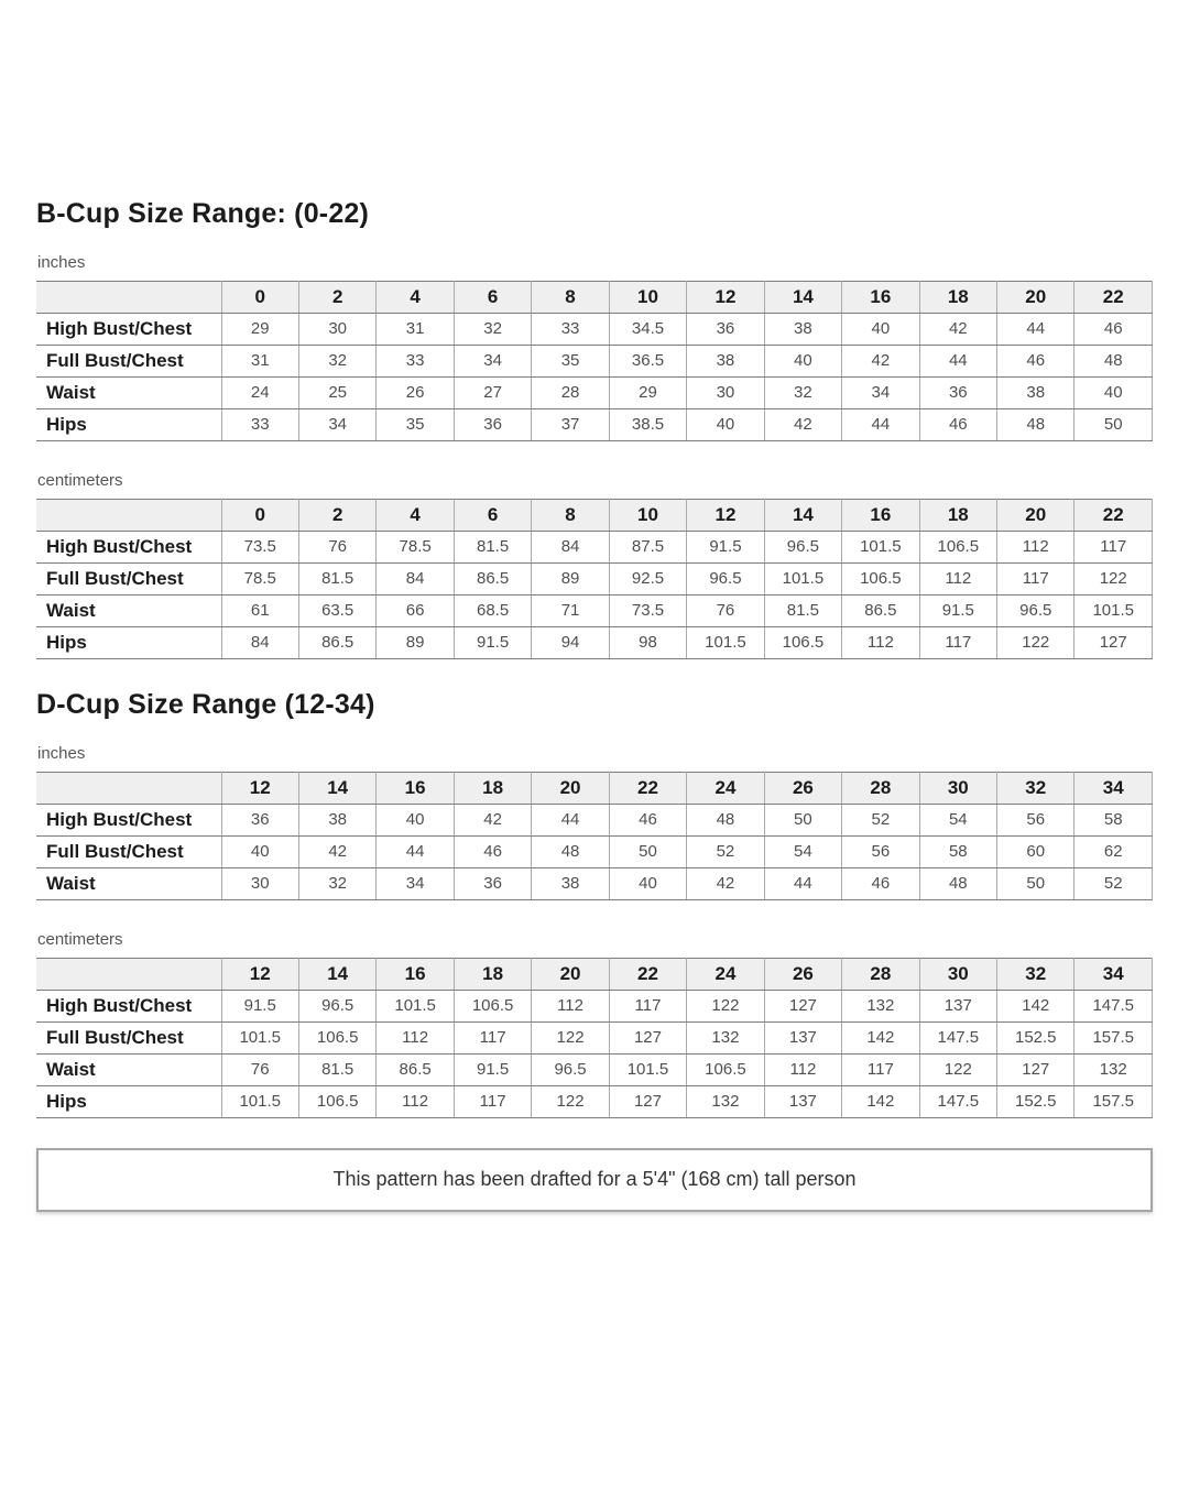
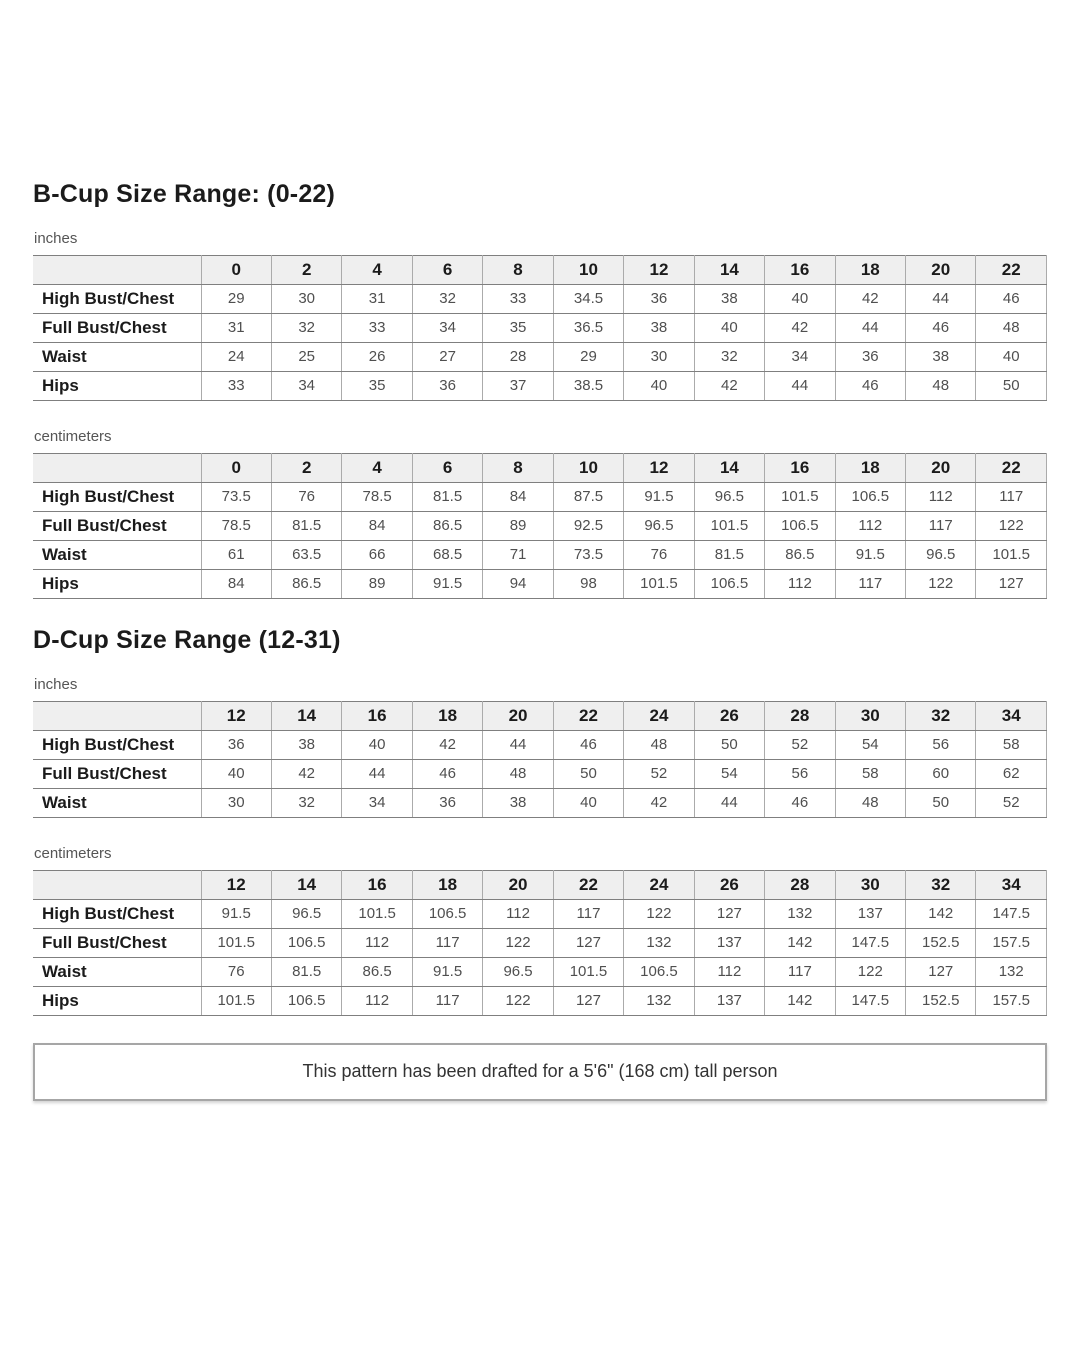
  B-Cup Size Range: (0-22)
  inches
  	0	2	4	6	8	10	12	14	16	18	20	22
  High Bust/Chest	29	30	31	32	33	34.5	36	38	40	42	44	46
  Full Bust/Chest	31	32	33	34	35	36.5	38	40	42	44	46	48
  Waist	24	25	26	27	28	29	30	32	34	36	38	40
  Hips	33	34	35	36	37	38.5	40	42	44	46	48	50
  centimeters
  	0	2	4	6	8	10	12	14	16	18	20	22
  High Bust/Chest	73.5	76	78.5	81.5	84	87.5	91.5	96.5	101.5	106.5	112	117
  Full Bust/Chest	78.5	81.5	84	86.5	89	92.5	96.5	101.5	106.5	112	117	122
  Waist	61	63.5	66	68.5	71	73.5	76	81.5	86.5	91.5	96.5	101.5
  Hips	84	86.5	89	91.5	94	98	101.5	106.5	112	117	122	127
- D-Cup Size Range (12-34)
+ D-Cup Size Range (12-31)
  inches
  	12	14	16	18	20	22	24	26	28	30	32	34
  High Bust/Chest	36	38	40	42	44	46	48	50	52	54	56	58
  Full Bust/Chest	40	42	44	46	48	50	52	54	56	58	60	62
  Waist	30	32	34	36	38	40	42	44	46	48	50	52
  centimeters
  	12	14	16	18	20	22	24	26	28	30	32	34
  High Bust/Chest	91.5	96.5	101.5	106.5	112	117	122	127	132	137	142	147.5
  Full Bust/Chest	101.5	106.5	112	117	122	127	132	137	142	147.5	152.5	157.5
  Waist	76	81.5	86.5	91.5	96.5	101.5	106.5	112	117	122	127	132
  Hips	101.5	106.5	112	117	122	127	132	137	142	147.5	152.5	157.5
- This pattern has been drafted for a 5'4" (168 cm) tall person
+ This pattern has been drafted for a 5'6" (168 cm) tall person
